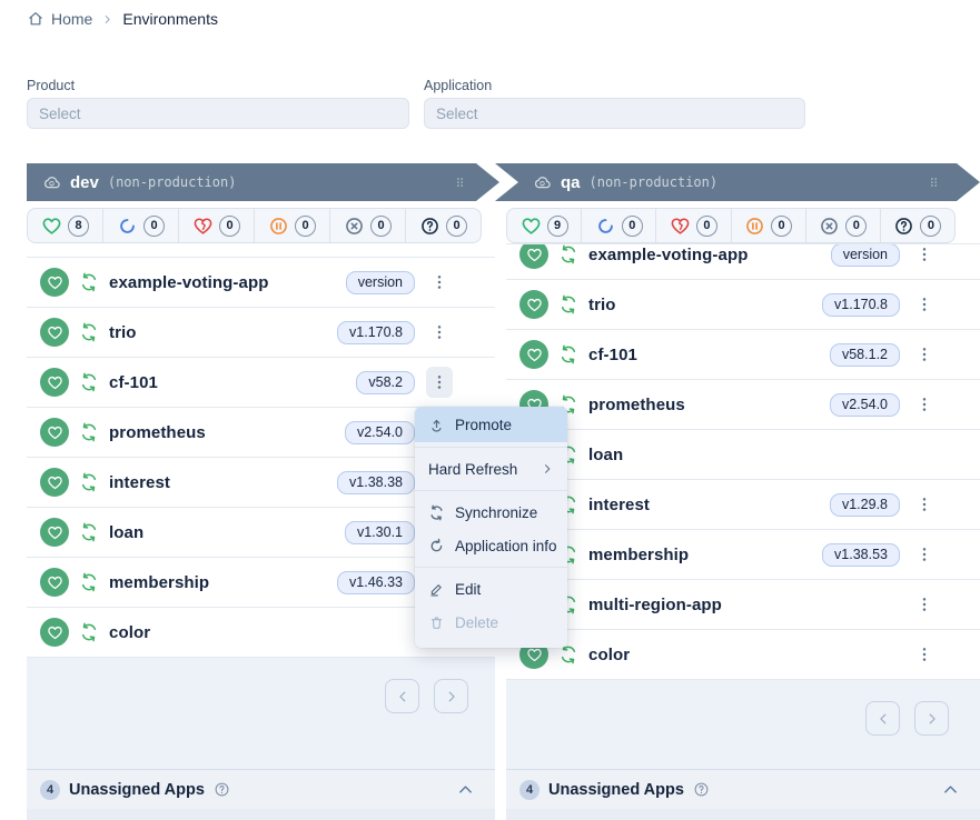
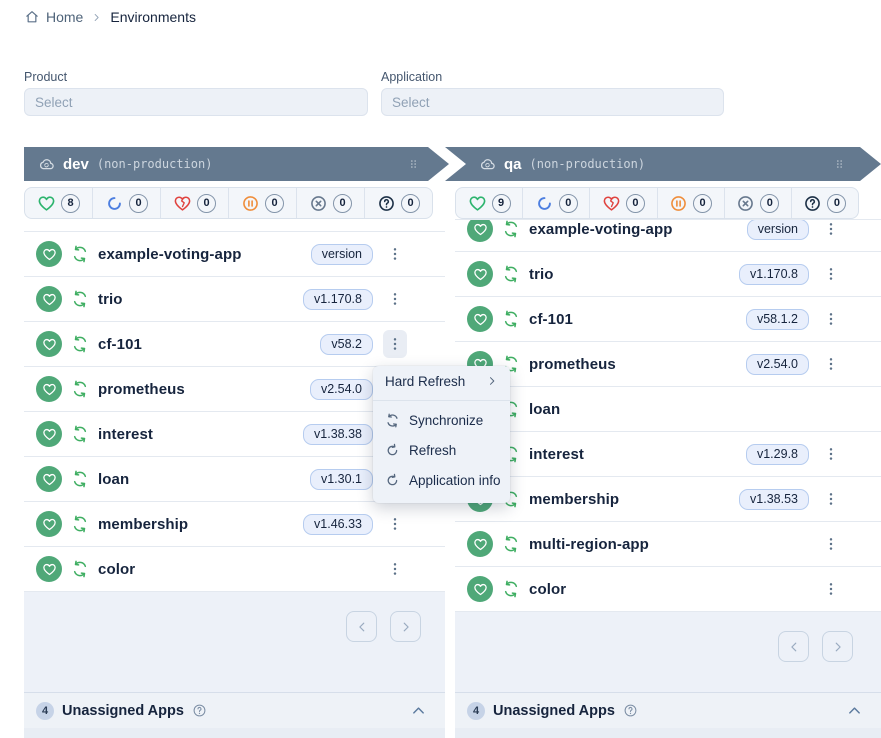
  Home
  Environments
  Product
  Select
  Application
  Select
  dev
  (non-production)
  8
  0
  0
  0
  0
  0
  example-voting-app
  version
  trio
  v1.170.8
  cf-101
  v58.2
  prometheus
  v2.54.0
  interest
  v1.38.38
  loan
  v1.30.1
  membership
  v1.46.33
  color
  4
  Unassigned Apps
  qa
  (non-production)
  9
  0
  0
  0
  0
  0
  example-voting-app
  version
  trio
  v1.170.8
  cf-101
  v58.1.2
  prometheus
  v2.54.0
  loan
  interest
  v1.29.8
  membership
  v1.38.53
  multi-region-app
  color
  4
  Unassigned Apps
- Promote
  Hard Refresh
  Synchronize
+ Refresh
  Application info
- Edit
- Delete
